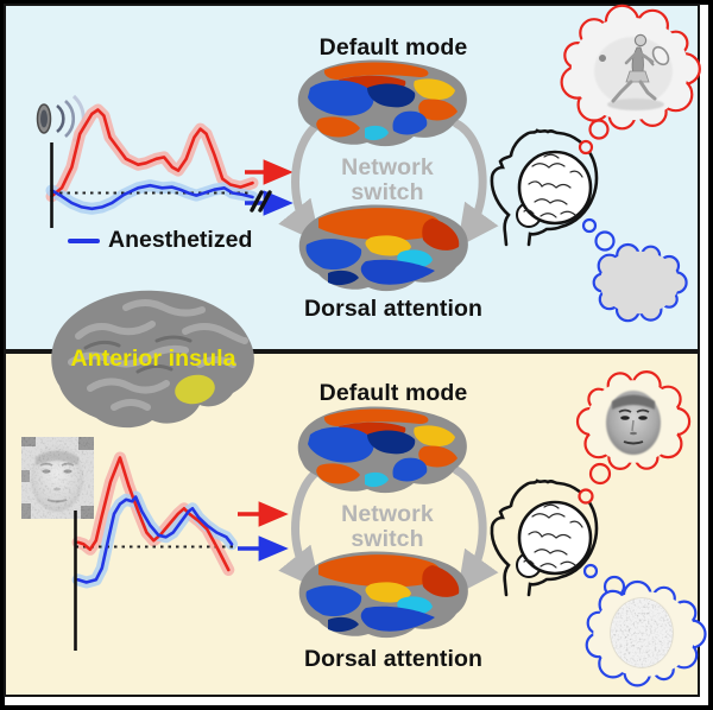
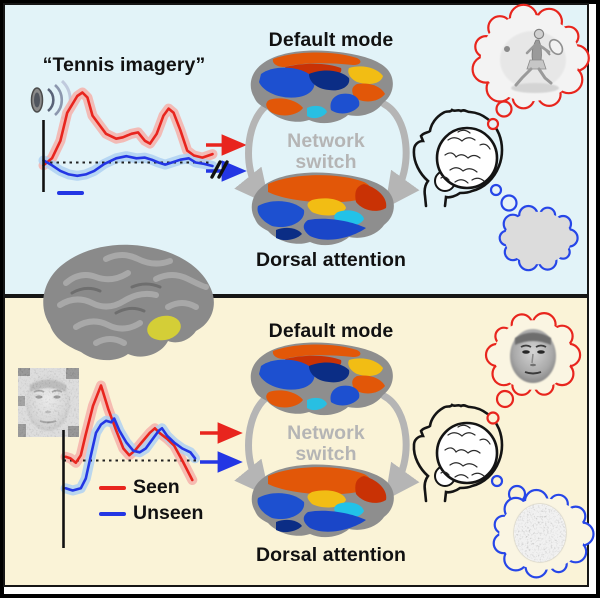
+ “Tennis imagery”
  Default mode
  Network switch
  Dorsal attention
- Anesthetized
- Anterior insula
  Default mode
  Network switch
  Dorsal attention
+ Seen
+ Unseen
